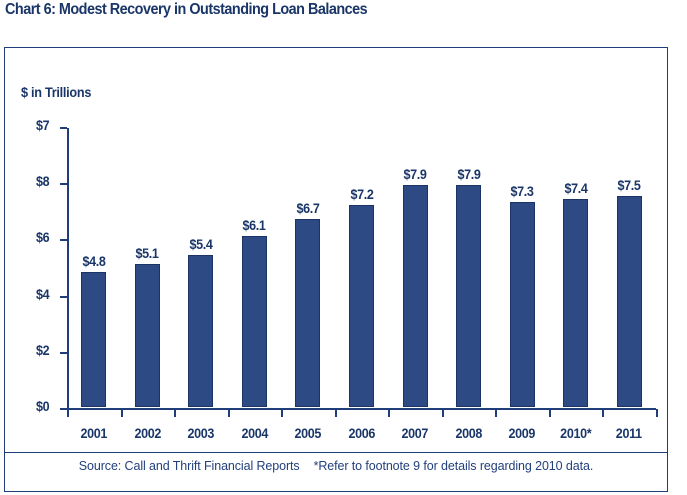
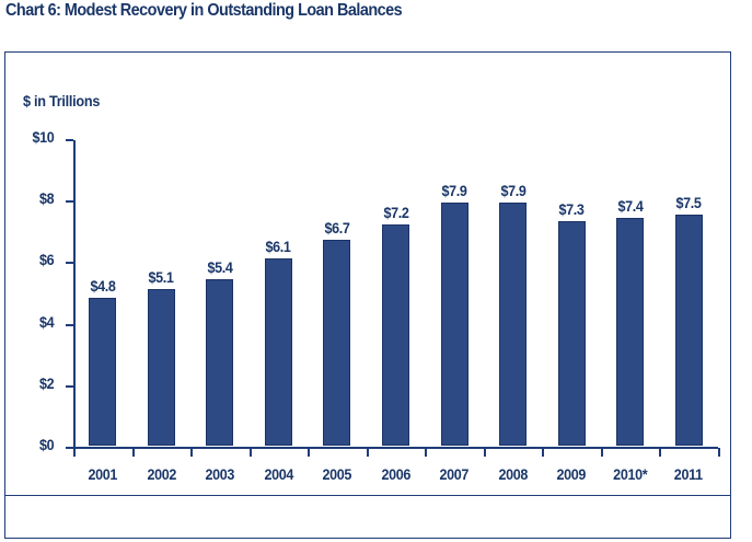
  Chart 6: Modest Recovery in Outstanding Loan Balances
  $ in Trillions
  $0
  $2
  $4
  $6
  $8
- $7
+ $10
  $4.8
  $5.1
  $5.4
  $6.1
  $6.7
  $7.2
  $7.9
  $7.9
  $7.3
  $7.4
  $7.5
  2001
  2002
  2003
  2004
  2005
  2006
  2007
  2008
  2009
  2010*
  2011
- Source: Call and Thrift Financial Reports *Refer to footnote 9 for details regarding 2010 data.
